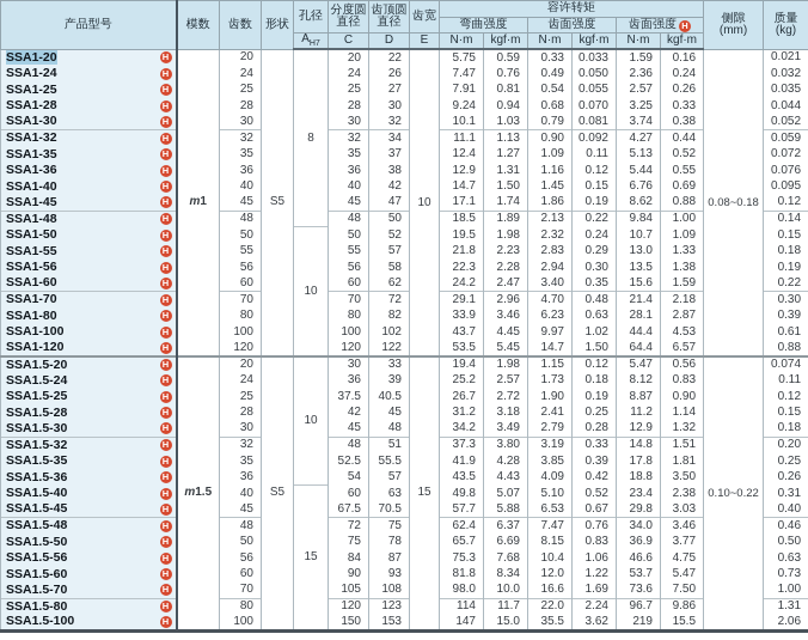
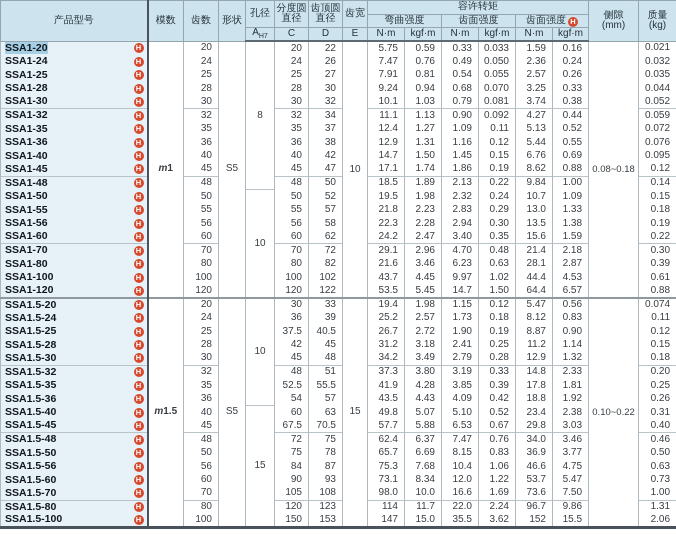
  产品型号	模数	齿数	形状	孔径	分度圆 直径	齿顶圆 直径	齿宽	容许转矩	侧隙 (mm)	质量 (kg)
  弯曲强度	齿面强度	齿面强度 H
  A	C	D	E	N·m	kgf·m	N·m	kgf·m	N·m	kgf·m
  SSA1-20 H	m1	20	S5	8	20	22	10	5.75	0.59	0.33	0.033	1.59	0.16	0.08~0.18	0.021
  SSA1-24 H	24	24	26	7.47	0.76	0.49	0.050	2.36	0.24	0.032
  SSA1-25 H	25	25	27	7.91	0.81	0.54	0.055	2.57	0.26	0.035
  SSA1-28 H	28	28	30	9.24	0.94	0.68	0.070	3.25	0.33	0.044
  SSA1-30 H	30	30	32	10.1	1.03	0.79	0.081	3.74	0.38	0.052
  SSA1-32 H	32	32	34	11.1	1.13	0.90	0.092	4.27	0.44	0.059
  SSA1-35 H	35	35	37	12.4	1.27	1.09	0.11	5.13	0.52	0.072
  SSA1-36 H	36	36	38	12.9	1.31	1.16	0.12	5.44	0.55	0.076
  SSA1-40 H	40	40	42	14.7	1.50	1.45	0.15	6.76	0.69	0.095
  SSA1-45 H	45	45	47	17.1	1.74	1.86	0.19	8.62	0.88	0.12
  SSA1-48 H	48	48	50	18.5	1.89	2.13	0.22	9.84	1.00	0.14
  SSA1-50 H	50	10	50	52	19.5	1.98	2.32	0.24	10.7	1.09	0.15
  SSA1-55 H	55	55	57	21.8	2.23	2.83	0.29	13.0	1.33	0.18
  SSA1-56 H	56	56	58	22.3	2.28	2.94	0.30	13.5	1.38	0.19
  SSA1-60 H	60	60	62	24.2	2.47	3.40	0.35	15.6	1.59	0.22
  SSA1-70 H	70	70	72	29.1	2.96	4.70	0.48	21.4	2.18	0.30
- SSA1-80 H	80	80	82	33.9	3.46	6.23	0.63	28.1	2.87	0.39
+ SSA1-80 H	80	80	82	21.6	3.46	6.23	0.63	28.1	2.87	0.39
  SSA1-100 H	100	100	102	43.7	4.45	9.97	1.02	44.4	4.53	0.61
  SSA1-120 H	120	120	122	53.5	5.45	14.7	1.50	64.4	6.57	0.88
  SSA1.5-20 H	m1.5	20	S5	10	30	33	15	19.4	1.98	1.15	0.12	5.47	0.56	0.10~0.22	0.074
  SSA1.5-24 H	24	36	39	25.2	2.57	1.73	0.18	8.12	0.83	0.11
  SSA1.5-25 H	25	37.5	40.5	26.7	2.72	1.90	0.19	8.87	0.90	0.12
  SSA1.5-28 H	28	42	45	31.2	3.18	2.41	0.25	11.2	1.14	0.15
  SSA1.5-30 H	30	45	48	34.2	3.49	2.79	0.28	12.9	1.32	0.18
- SSA1.5-32 H	32	48	51	37.3	3.80	3.19	0.33	14.8	1.51	0.20
+ SSA1.5-32 H	32	48	51	37.3	3.80	3.19	0.33	14.8	2.33	0.20
  SSA1.5-35 H	35	52.5	55.5	41.9	4.28	3.85	0.39	17.8	1.81	0.25
- SSA1.5-36 H	36	54	57	43.5	4.43	4.09	0.42	18.8	3.50	0.26
+ SSA1.5-36 H	36	54	57	43.5	4.43	4.09	0.42	18.8	1.92	0.26
  SSA1.5-40 H	40	15	60	63	49.8	5.07	5.10	0.52	23.4	2.38	0.31
  SSA1.5-45 H	45	67.5	70.5	57.7	5.88	6.53	0.67	29.8	3.03	0.40
  SSA1.5-48 H	48	72	75	62.4	6.37	7.47	0.76	34.0	3.46	0.46
  SSA1.5-50 H	50	75	78	65.7	6.69	8.15	0.83	36.9	3.77	0.50
  SSA1.5-56 H	56	84	87	75.3	7.68	10.4	1.06	46.6	4.75	0.63
- SSA1.5-60 H	60	90	93	81.8	8.34	12.0	1.22	53.7	5.47	0.73
+ SSA1.5-60 H	60	90	93	73.1	8.34	12.0	1.22	53.7	5.47	0.73
  SSA1.5-70 H	70	105	108	98.0	10.0	16.6	1.69	73.6	7.50	1.00
  SSA1.5-80 H	80	120	123	114	11.7	22.0	2.24	96.7	9.86	1.31
- SSA1.5-100 H	100	150	153	147	15.0	35.5	3.62	219	15.5	2.06
+ SSA1.5-100 H	100	150	153	147	15.0	35.5	3.62	152	15.5	2.06
